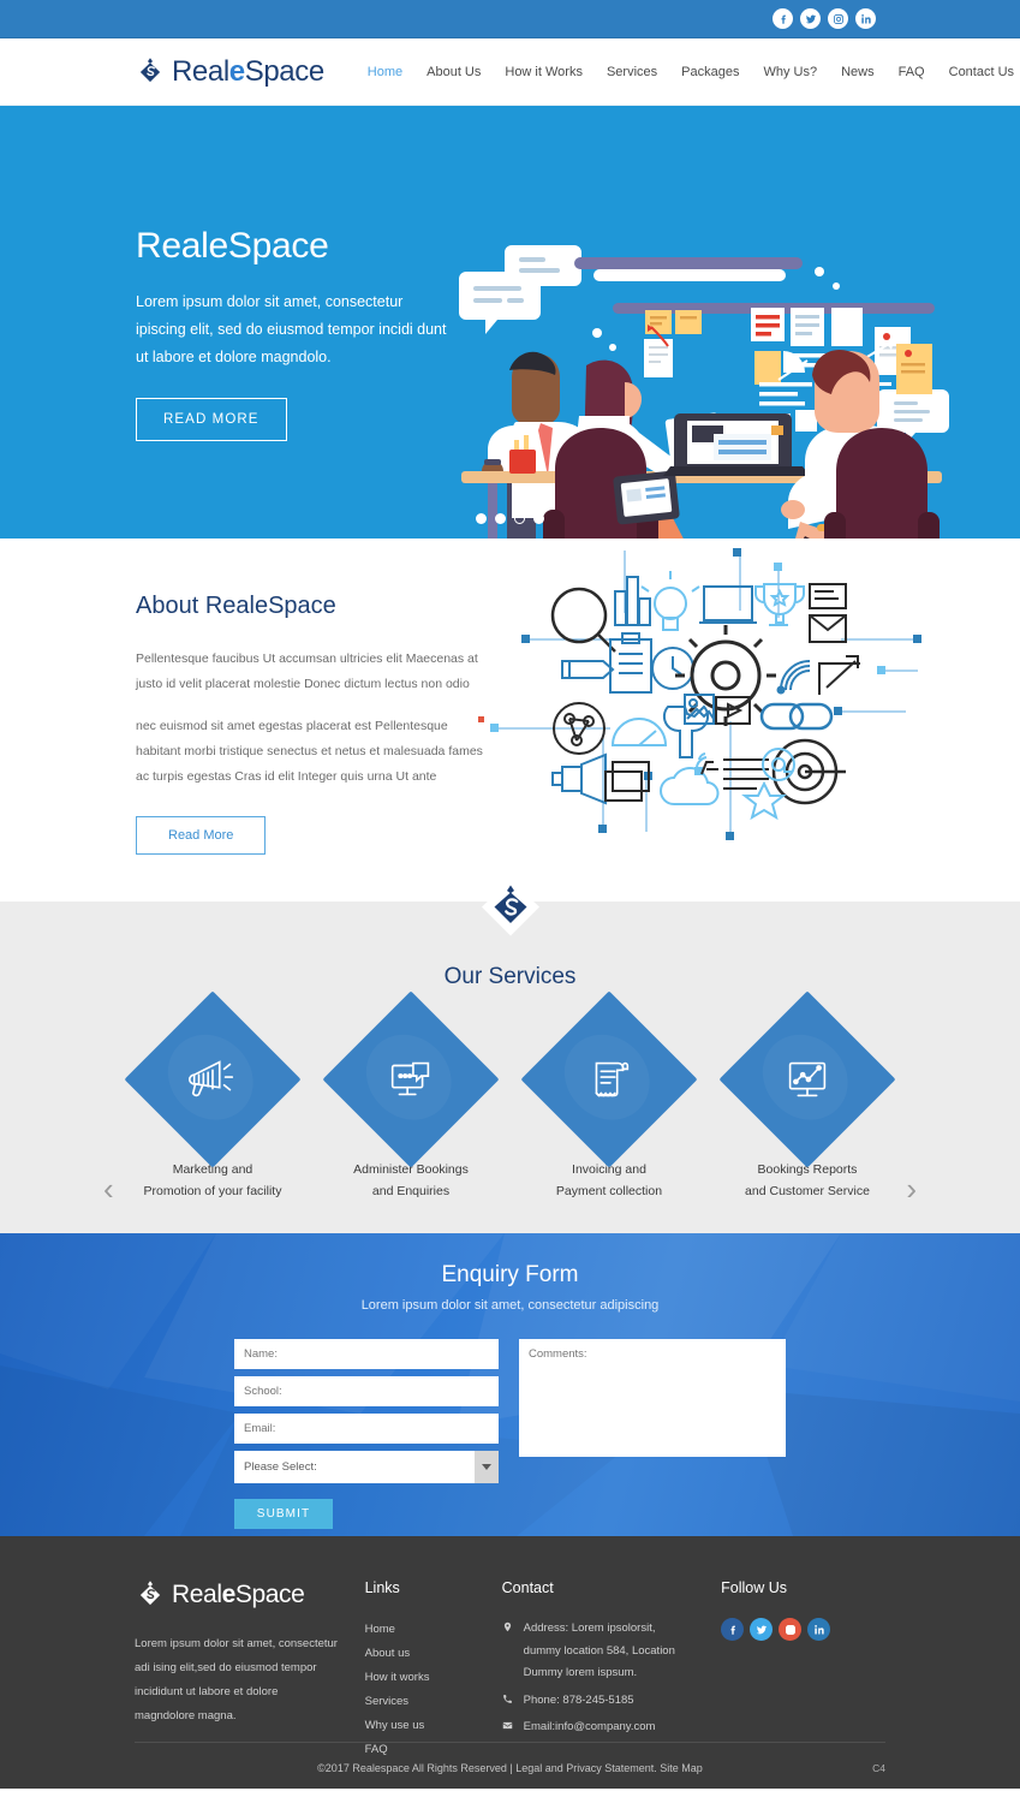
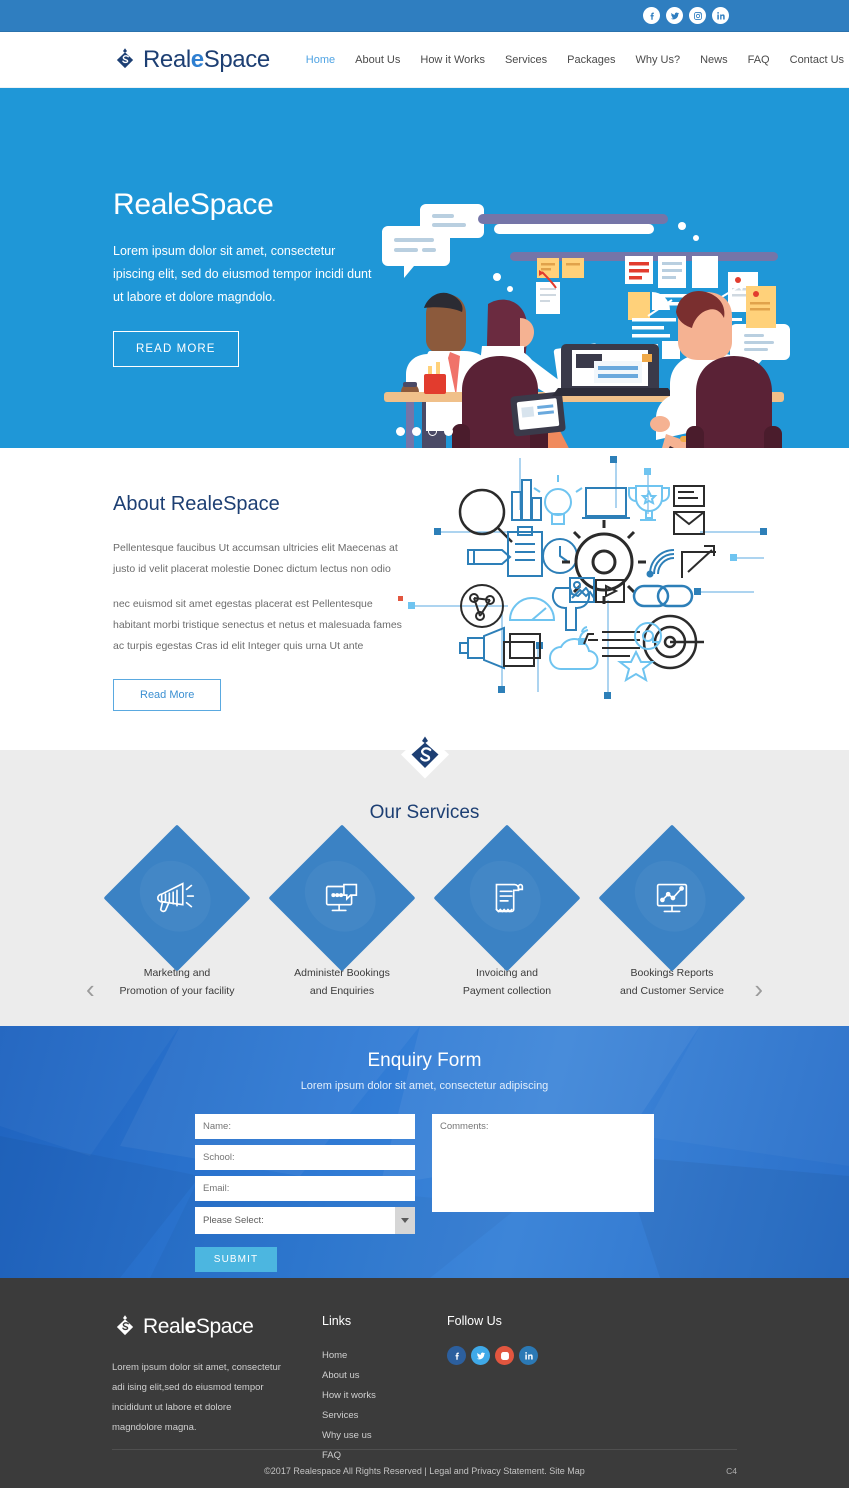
  RealeSpace
  Home
  About Us
  How it Works
  Services
  Packages
  Why Us?
  News
  FAQ
  Contact Us
  RealeSpace
  Lorem ipsum dolor sit amet, consectetur ipiscing elit, sed do eiusmod tempor incidi dunt ut labore et dolore magndolo.
  READ MORE
  About RealeSpace
  Pellentesque faucibus Ut accumsan ultricies elit Maecenas at justo id velit placerat molestie Donec dictum lectus non odio
  nec euismod sit amet egestas placerat est Pellentesque habitant morbi tristique senectus et netus et malesuada fames ac turpis egestas Cras id elit Integer quis urna Ut ante
  Read More
  Our Services
  ‹
  ›
  Marketing and
  Promotion of your facility
  Administer Bookings
  and Enquiries
  Invoicing and
  Payment collection
  Bookings Reports
  and Customer Service
  Enquiry Form
  Lorem ipsum dolor sit amet, consectetur adipiscing
  Name:
  School:
  Email:
  Please Select:
  SUBMIT
  Comments:
  RealeSpace
  Lorem ipsum dolor sit amet, consectetur adi ising elit,sed do eiusmod tempor incididunt ut labore et dolore magndolore magna.
  Links
  Home
  About us
  How it works
  Services
  Why use us
  FAQ
- Contact
- Address: Lorem ipsolorsit,
- dummy location 584, Location
- Dummy lorem ispsum.
- Phone: 878-245-5185
- Email:info@company.com
  Follow Us
  ©2017 Realespace All Rights Reserved | Legal and Privacy Statement. Site Map
  C4
